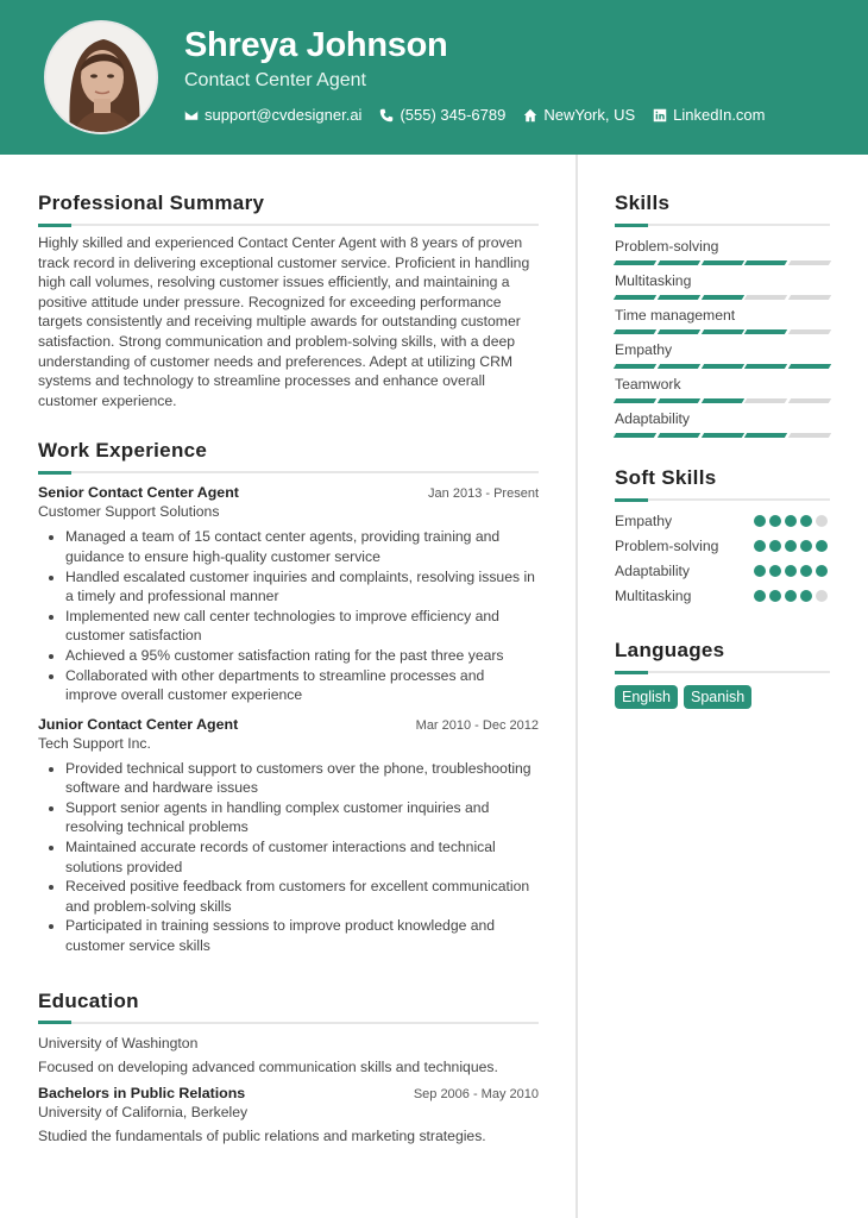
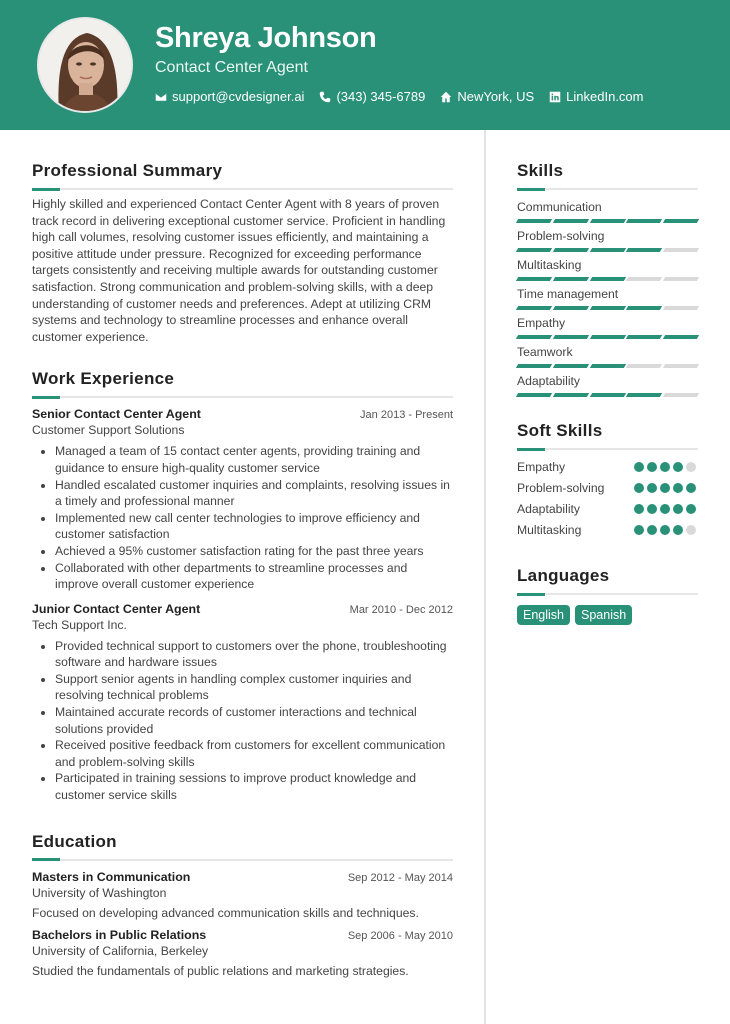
  Shreya Johnson
  Contact Center Agent
  support@cvdesigner.ai
- (555) 345-6789
+ (343) 345-6789
  NewYork, US
  LinkedIn.com
  Professional Summary
  Highly skilled and experienced Contact Center Agent with 8 years of proven track record in delivering exceptional customer service. Proficient in handling high call volumes, resolving customer issues efficiently, and maintaining a positive attitude under pressure. Recognized for exceeding performance targets consistently and receiving multiple awards for outstanding customer satisfaction. Strong communication and problem-solving skills, with a deep understanding of customer needs and preferences. Adept at utilizing CRM systems and technology to streamline processes and enhance overall customer experience.
  Work Experience
  Senior Contact Center Agent
  Jan 2013 - Present
  Customer Support Solutions
  Managed a team of 15 contact center agents, providing training and guidance to ensure high-quality customer service
  Handled escalated customer inquiries and complaints, resolving issues in a timely and professional manner
  Implemented new call center technologies to improve efficiency and customer satisfaction
  Achieved a 95% customer satisfaction rating for the past three years
  Collaborated with other departments to streamline processes and improve overall customer experience
  Junior Contact Center Agent
  Mar 2010 - Dec 2012
  Tech Support Inc.
  Provided technical support to customers over the phone, troubleshooting software and hardware issues
  Support senior agents in handling complex customer inquiries and resolving technical problems
  Maintained accurate records of customer interactions and technical solutions provided
  Received positive feedback from customers for excellent communication and problem-solving skills
  Participated in training sessions to improve product knowledge and customer service skills
  Education
+ Masters in Communication
+ Sep 2012 - May 2014
  University of Washington
  Focused on developing advanced communication skills and techniques.
  Bachelors in Public Relations
  Sep 2006 - May 2010
  University of California, Berkeley
  Studied the fundamentals of public relations and marketing strategies.
  Skills
+ Communication
  Problem-solving
  Multitasking
  Time management
  Empathy
  Teamwork
  Adaptability
  Soft Skills
  Empathy
  Problem-solving
  Adaptability
  Multitasking
  Languages
  English
  Spanish
